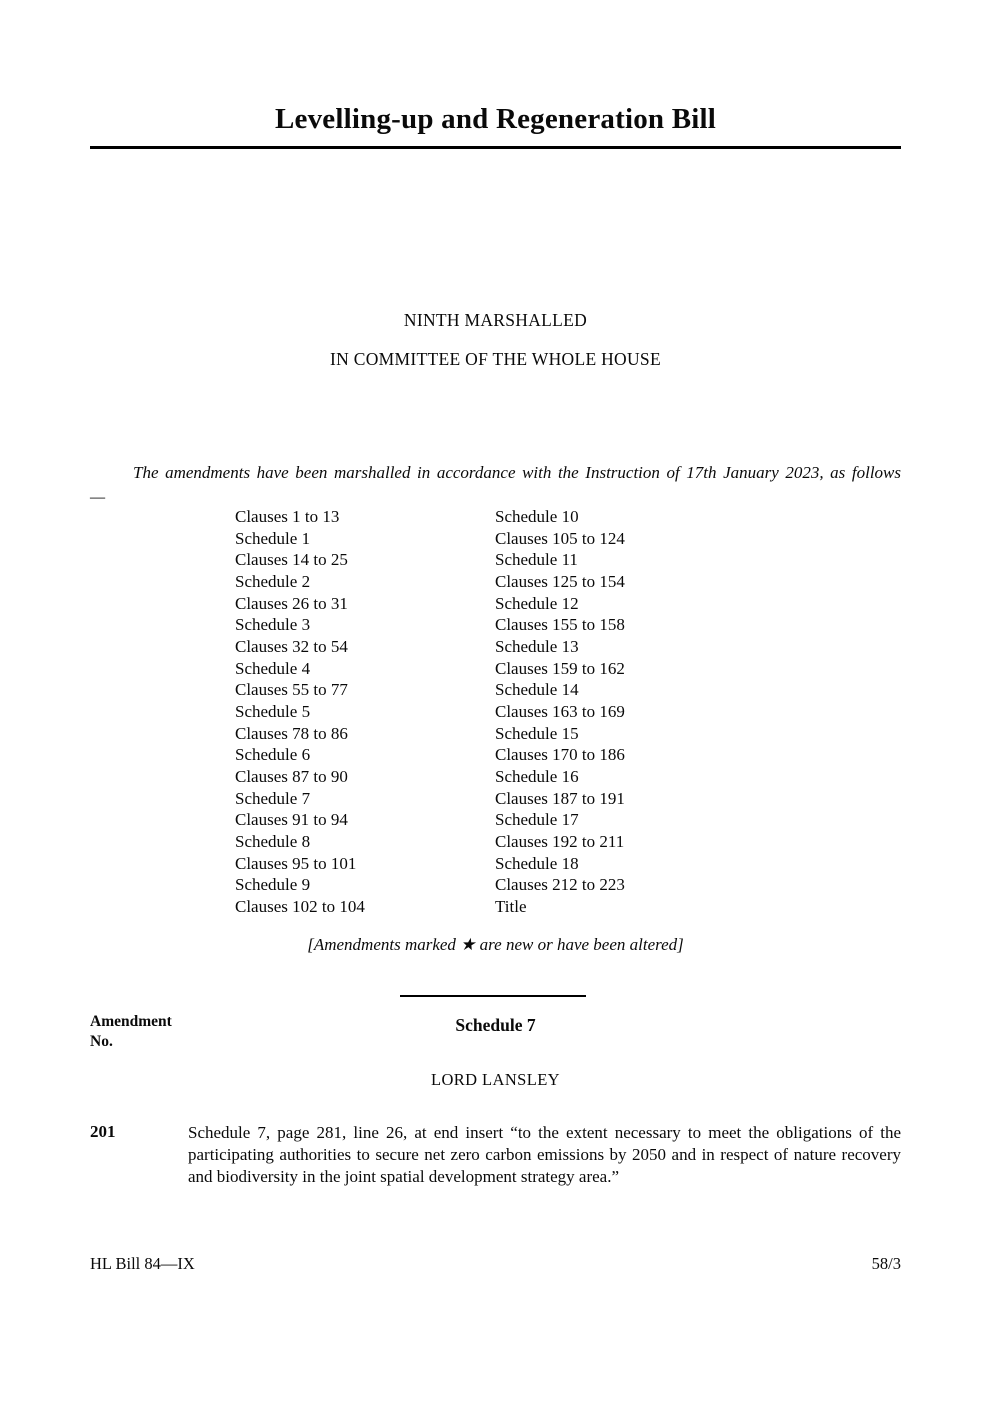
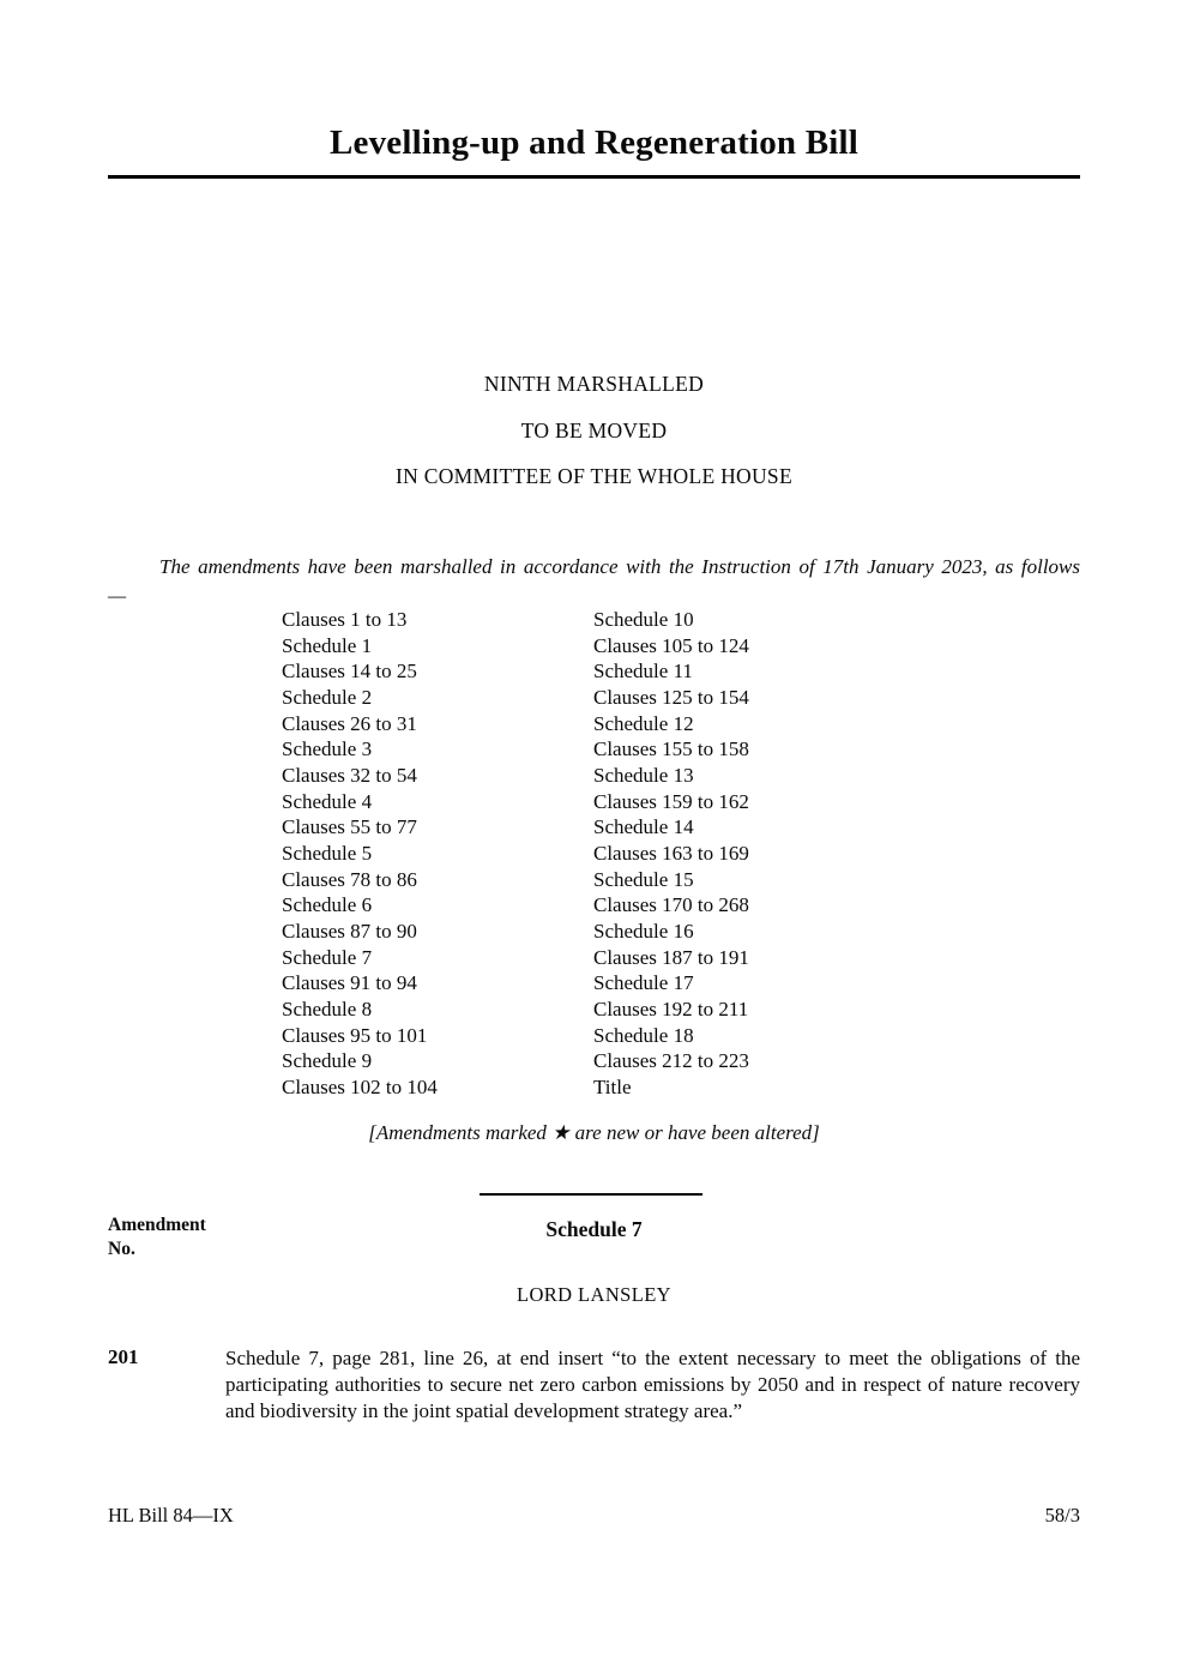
  Levelling-up and Regeneration Bill
  NINTH MARSHALLED
+ TO BE MOVED
  IN COMMITTEE OF THE WHOLE HOUSE
  The amendments have been marshalled in accordance with the Instruction of 17th January 2023, as follows—
  Clauses 1 to 13
  Schedule 1
  Clauses 14 to 25
  Schedule 2
  Clauses 26 to 31
  Schedule 3
  Clauses 32 to 54
  Schedule 4
  Clauses 55 to 77
  Schedule 5
  Clauses 78 to 86
  Schedule 6
  Clauses 87 to 90
  Schedule 7
  Clauses 91 to 94
  Schedule 8
  Clauses 95 to 101
  Schedule 9
  Clauses 102 to 104
  Schedule 10
  Clauses 105 to 124
  Schedule 11
  Clauses 125 to 154
  Schedule 12
  Clauses 155 to 158
  Schedule 13
  Clauses 159 to 162
  Schedule 14
  Clauses 163 to 169
  Schedule 15
- Clauses 170 to 186
+ Clauses 170 to 268
  Schedule 16
  Clauses 187 to 191
  Schedule 17
  Clauses 192 to 211
  Schedule 18
  Clauses 212 to 223
  Title
  [Amendments marked ★ are new or have been altered]
  Amendment
  No.
  Schedule 7
  LORD LANSLEY
  201
  Schedule 7, page 281, line 26, at end insert “to the extent necessary to meet the obligations of the participating authorities to secure net zero carbon emissions by 2050 and in respect of nature recovery and biodiversity in the joint spatial development strategy area.”
  HL Bill 84—IX
  58/3
